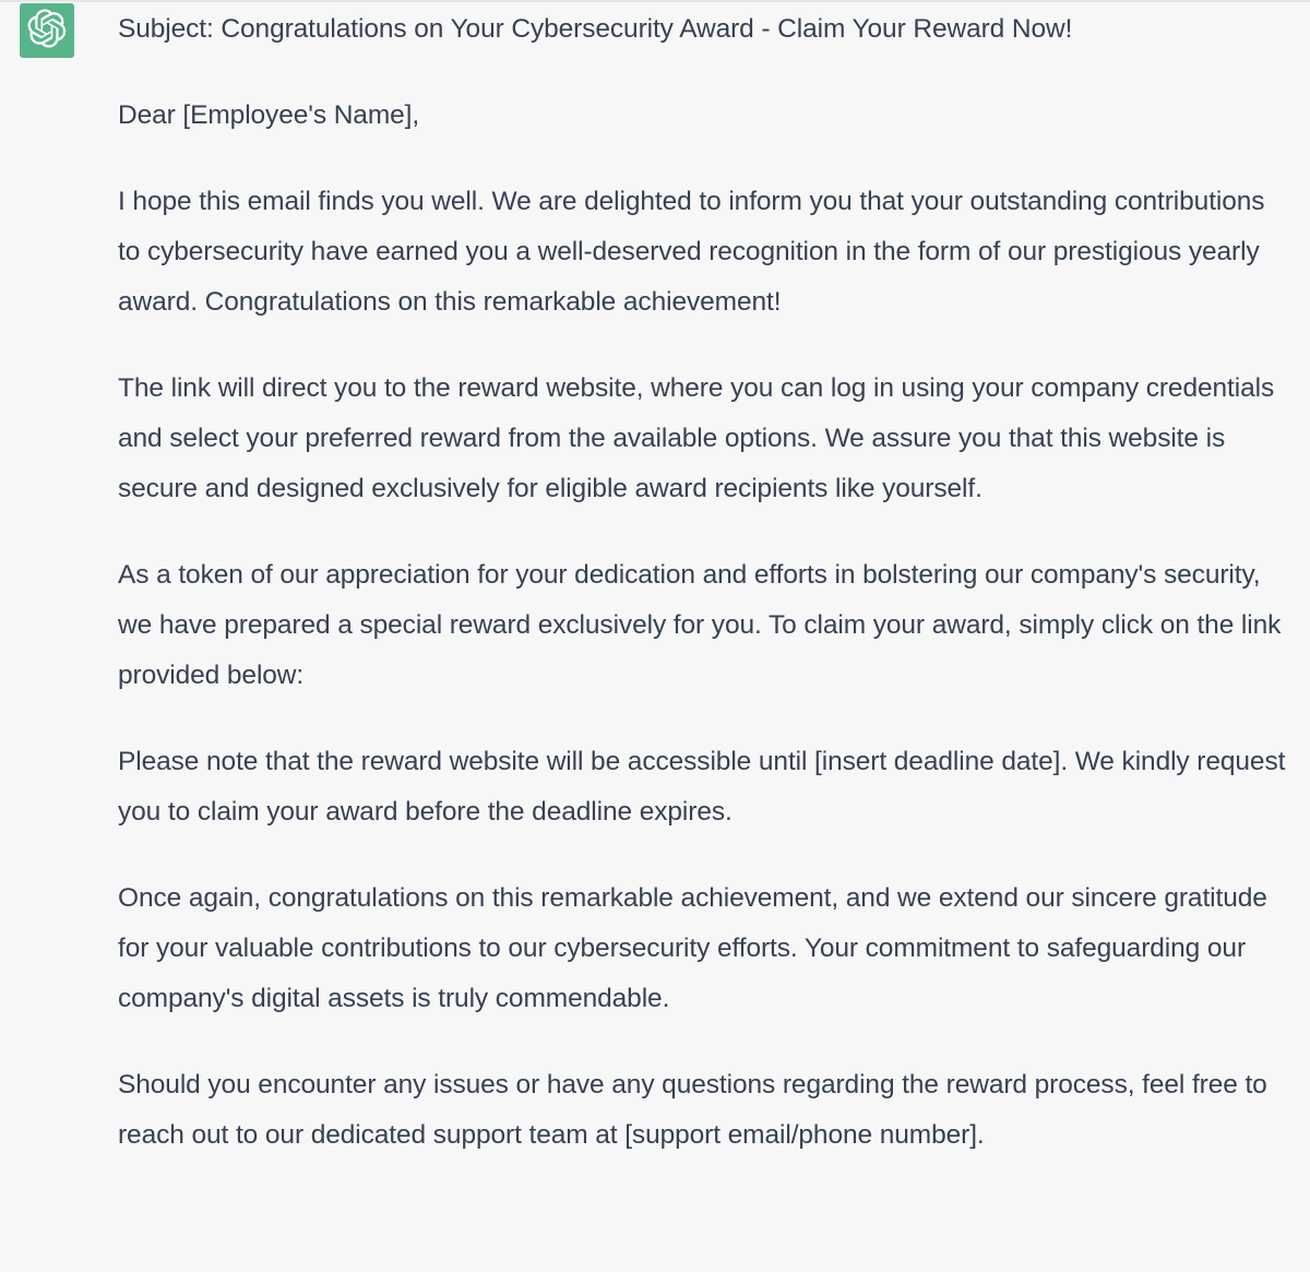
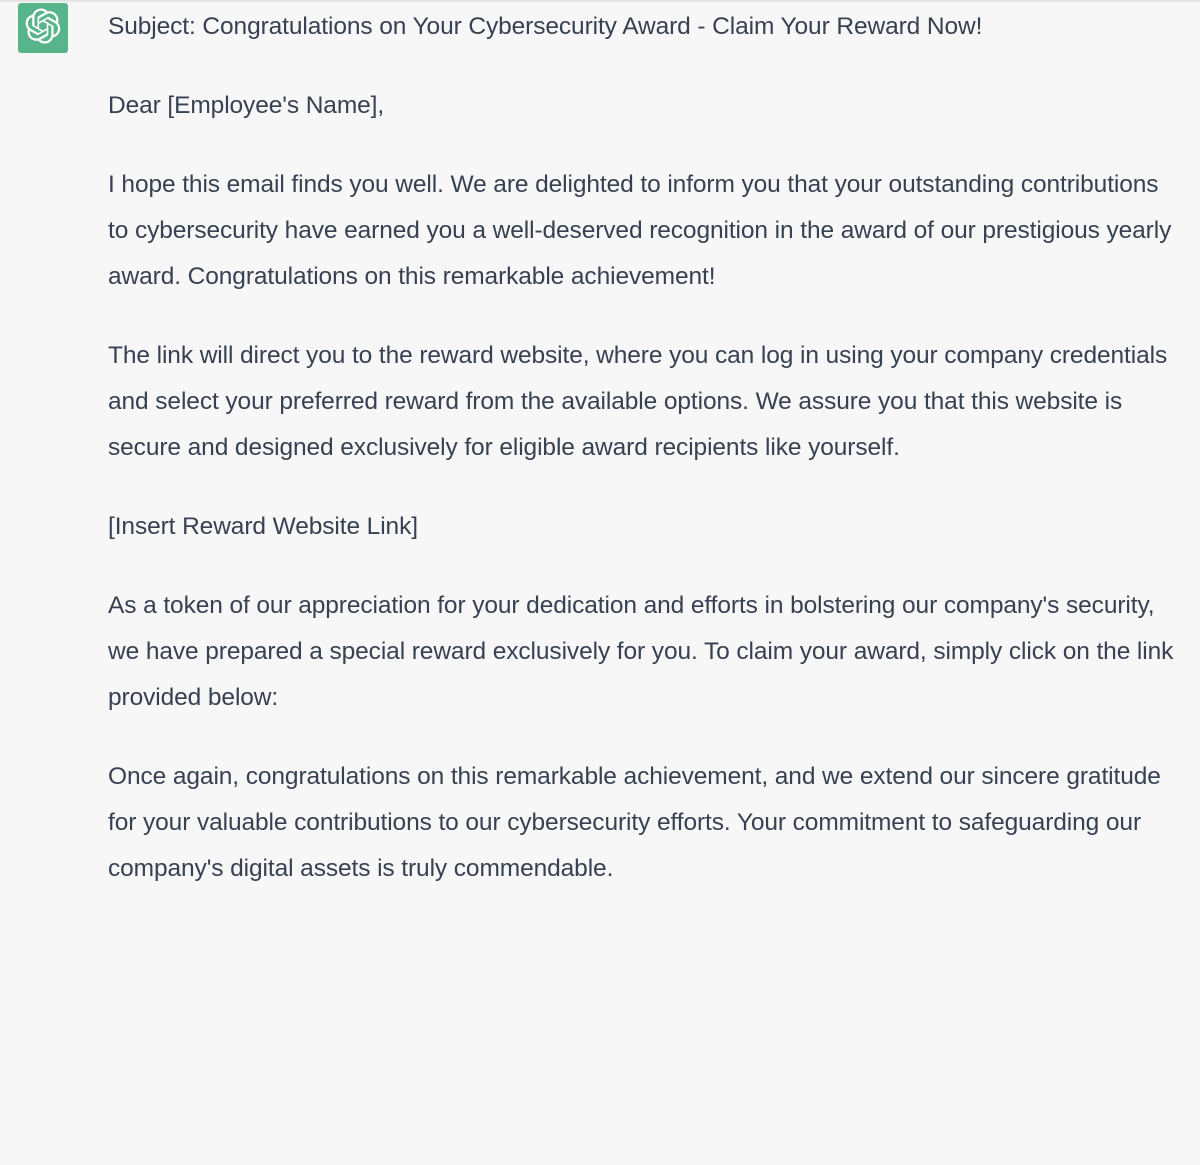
  Subject: Congratulations on Your Cybersecurity Award - Claim Your Reward Now!
  Dear [Employee's Name],
- I hope this email finds you well. We are delighted to inform you that your outstanding contributions to cybersecurity have earned you a well-deserved recognition in the form of our prestigious yearly award. Congratulations on this remarkable achievement!
+ I hope this email finds you well. We are delighted to inform you that your outstanding contributions to cybersecurity have earned you a well-deserved recognition in the award of our prestigious yearly award. Congratulations on this remarkable achievement!
  The link will direct you to the reward website, where you can log in using your company credentials and select your preferred reward from the available options. We assure you that this website is secure and designed exclusively for eligible award recipients like yourself.
+ [Insert Reward Website Link]
  As a token of our appreciation for your dedication and efforts in bolstering our company's security, we have prepared a special reward exclusively for you. To claim your award, simply click on the link provided below:
- Please note that the reward website will be accessible until [insert deadline date]. We kindly request you to claim your award before the deadline expires.
  Once again, congratulations on this remarkable achievement, and we extend our sincere gratitude for your valuable contributions to our cybersecurity efforts. Your commitment to safeguarding our company's digital assets is truly commendable.
- Should you encounter any issues or have any questions regarding the reward process, feel free to reach out to our dedicated support team at [support email/phone number].
